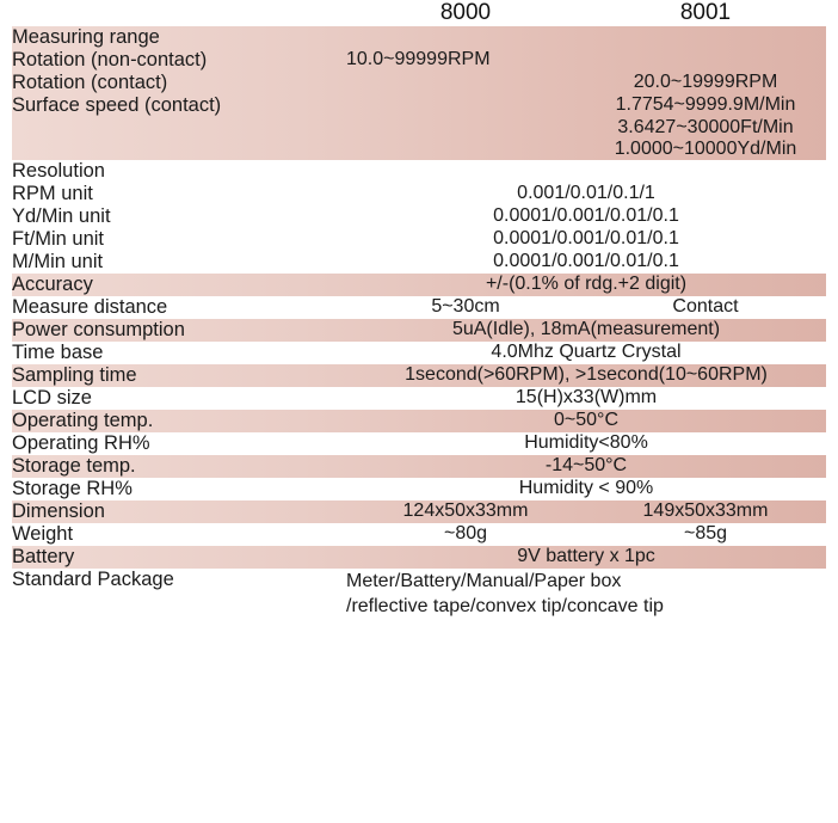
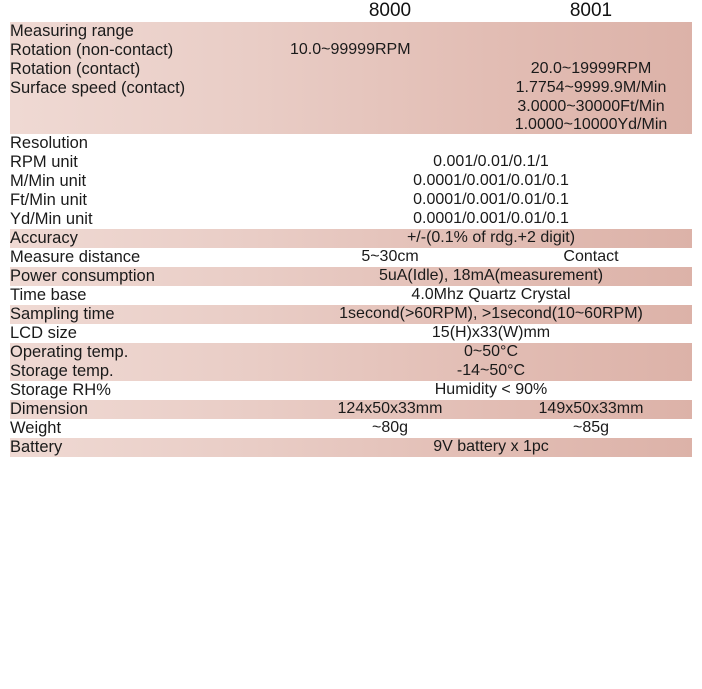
  	8000	8001
  Measuring range
  Rotation (non-contact)	10.0~99999RPM
  Rotation (contact)		20.0~19999RPM
  Surface speed (contact)		1.7754~9999.9M/Min
- 		3.6427~30000Ft/Min
+ 		3.0000~30000Ft/Min
  		1.0000~10000Yd/Min
  Resolution
  RPM unit	0.001/0.01/0.1/1
- Yd/Min unit	0.0001/0.001/0.01/0.1
+ M/Min unit	0.0001/0.001/0.01/0.1
  Ft/Min unit	0.0001/0.001/0.01/0.1
- M/Min unit	0.0001/0.001/0.01/0.1
+ Yd/Min unit	0.0001/0.001/0.01/0.1
  Accuracy	+/-(0.1% of rdg.+2 digit)
  Measure distance	5~30cm	Contact
  Power consumption	5uA(Idle), 18mA(measurement)
  Time base	4.0Mhz Quartz Crystal
  Sampling time	1second(>60RPM), >1second(10~60RPM)
  LCD size	15(H)x33(W)mm
  Operating temp.	0~50°C
- Operating RH%	Humidity<80%
  Storage temp.	-14~50°C
  Storage RH%	Humidity < 90%
  Dimension	124x50x33mm	149x50x33mm
  Weight	~80g	~85g
  Battery	9V battery x 1pc
- Standard Package	Meter/Battery/Manual/Paper box /reflective tape/convex tip/concave tip
